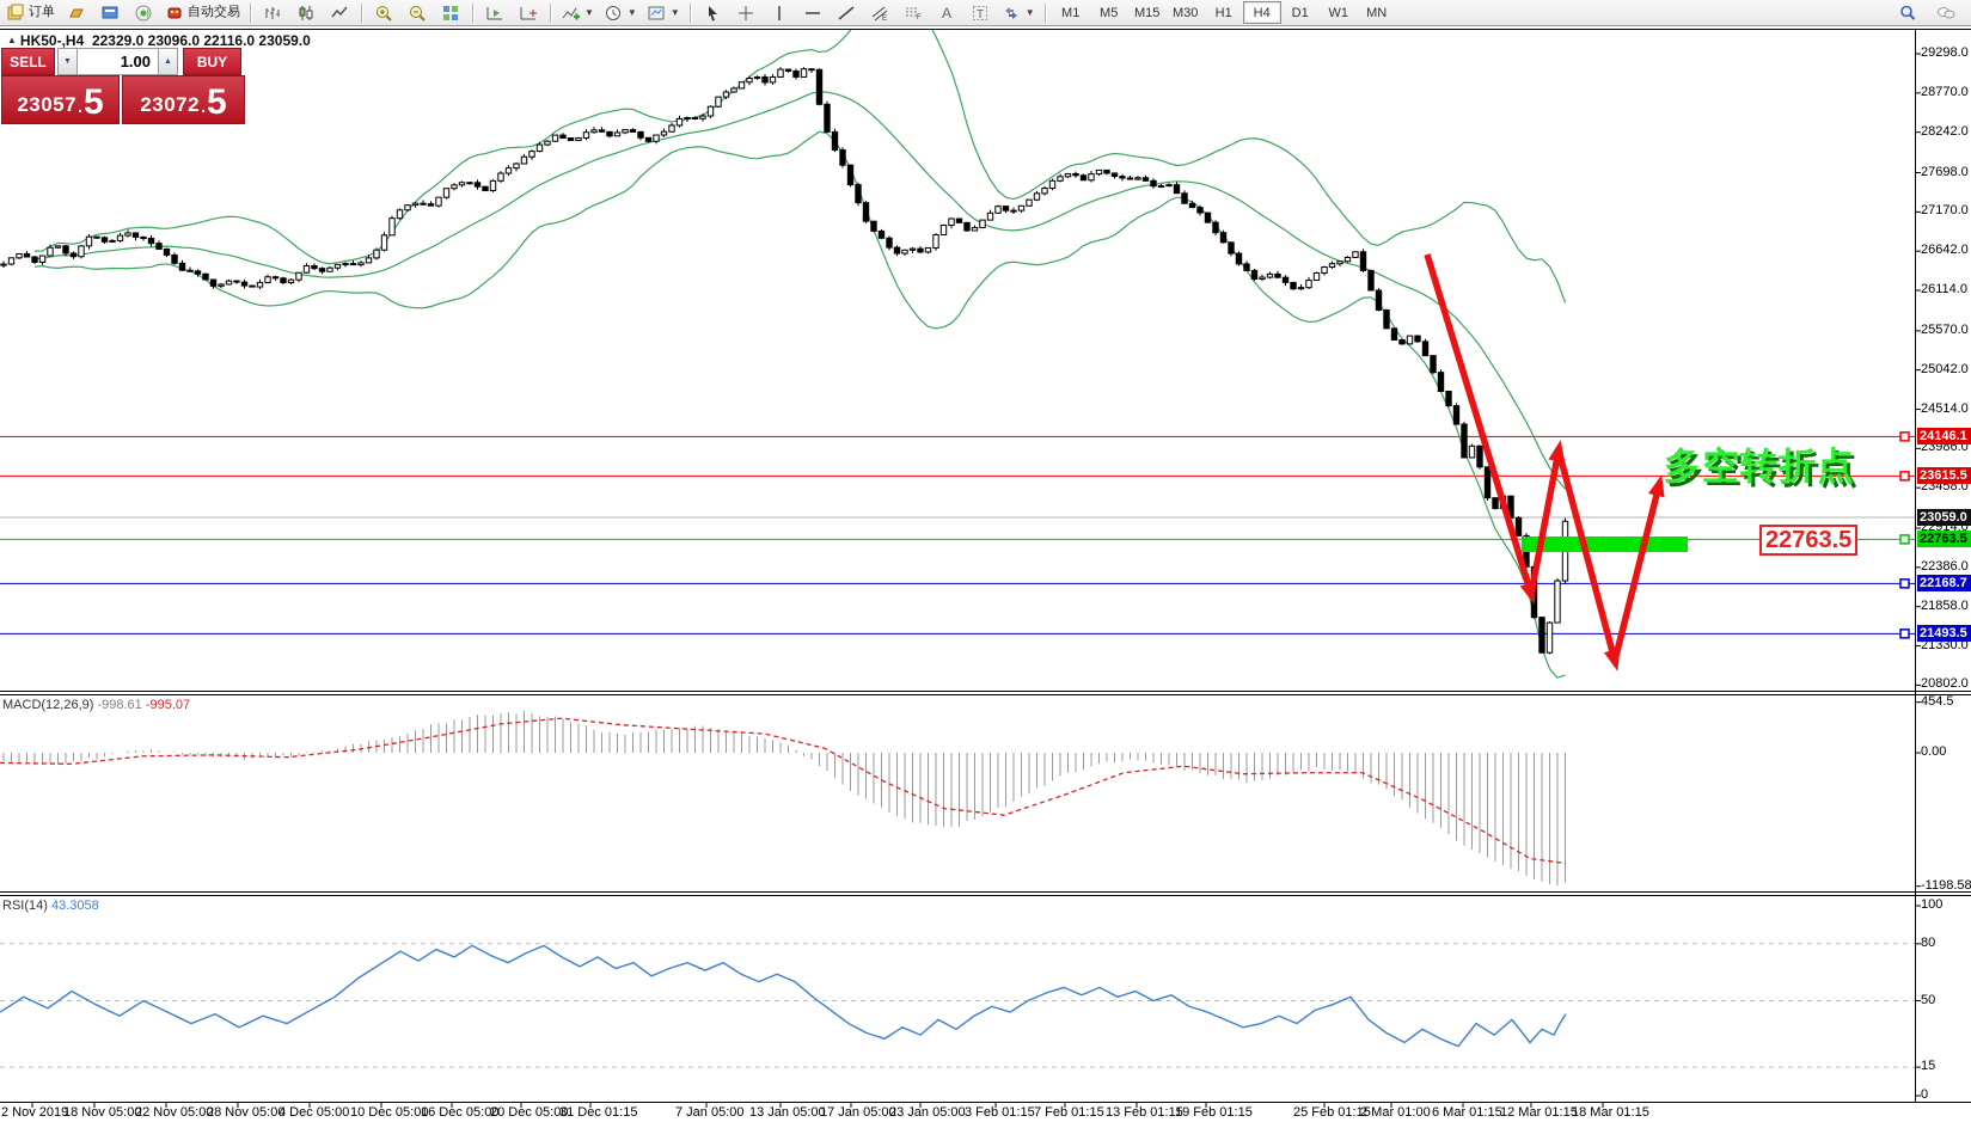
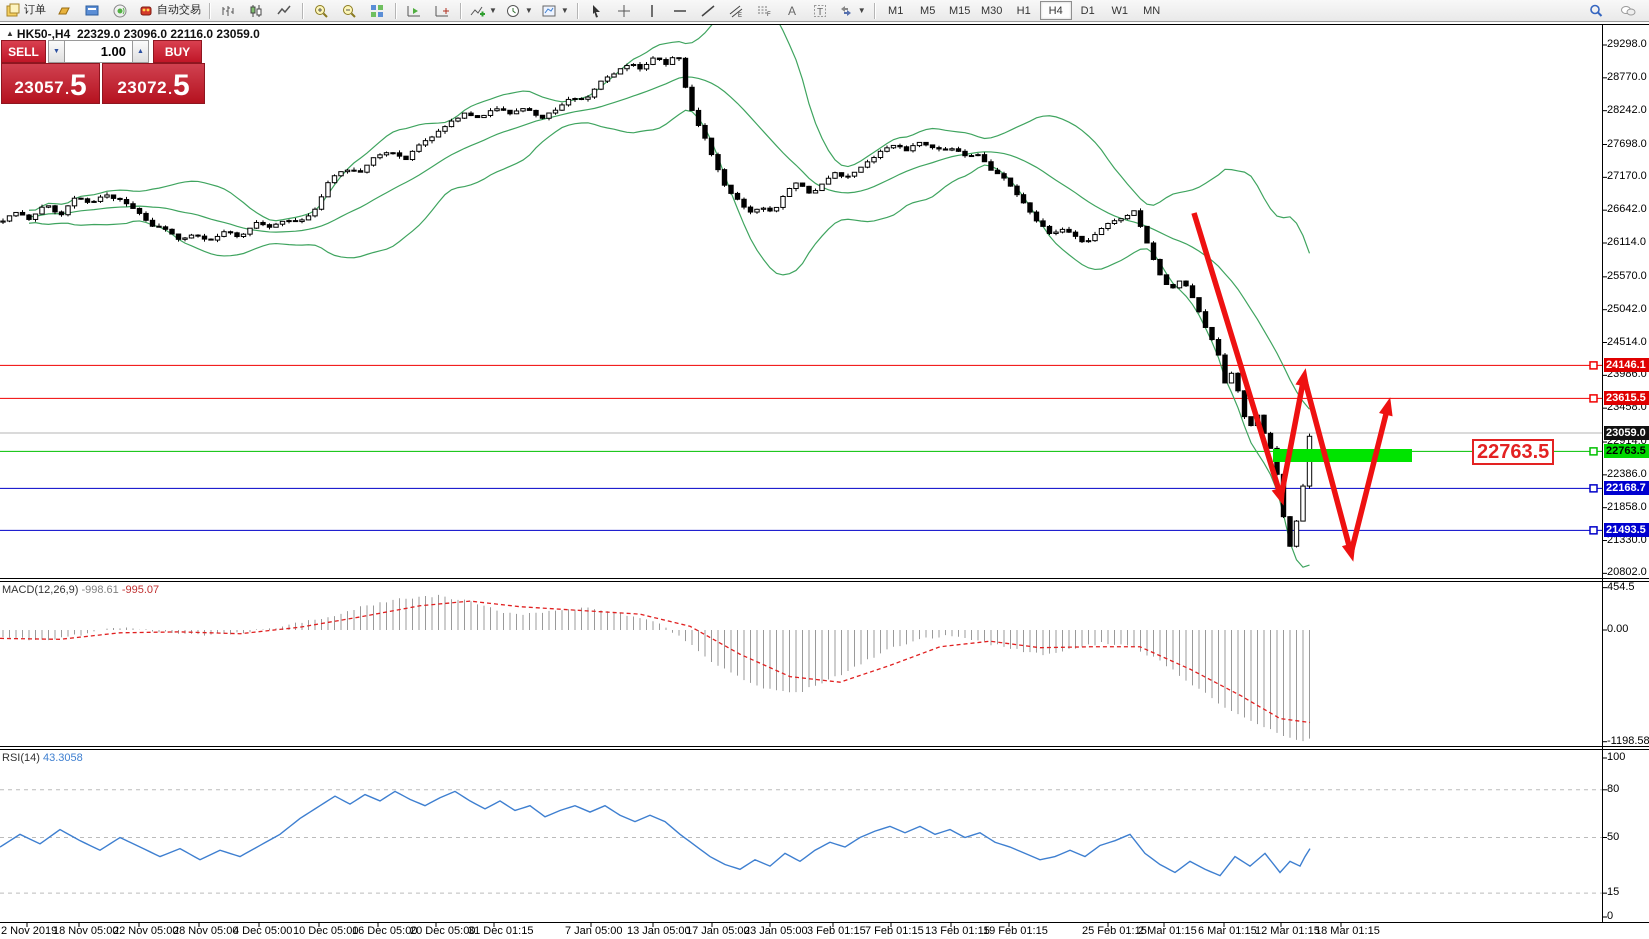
  订单
  自动交易
  ▼
  ▼
  ▼
  A
  T
  ▼
  M1
  M5
  M15
  M30
  H1
  H4
  D1
  W1
  MN
  ▲ HK50-,H4 22329.0 23096.0 22116.0 23059.0
  SELL
  1.00
  BUY
  23057
  .
  5
  23072
  .
  5
  MACD(12,26,9) -998.61 -995.07
  RSI(14) 43.3058
- 多空转折点
  22763.5
  29298.0
  28770.0
  28242.0
  27698.0
  27170.0
  26642.0
  26114.0
  25570.0
  25042.0
  24514.0
  23986.0
  23458.0
  22914.0
  22386.0
  21858.0
  21330.0
  20802.0
  24146.1
  23615.5
  23059.0
  22763.5
  22168.7
  21493.5
  454.5
  0.00
  -1198.58
  100
  80
  50
  15
  0
  2 Nov 2019
  18 Nov 05:00
  22 Nov 05:00
  28 Nov 05:00
  4 Dec 05:00
  10 Dec 05:00
  16 Dec 05:00
  20 Dec 05:00
  31 Dec 01:15
  7 Jan 05:00
  13 Jan 05:00
  17 Jan 05:00
  23 Jan 05:00
  3 Feb 01:15
  7 Feb 01:15
  13 Feb 01:15
  19 Feb 01:15
  25 Feb 01:15
- 2 Mar 01:00
+ 2 Mar 01:15
  6 Mar 01:15
  12 Mar 01:15
  18 Mar 01:15
